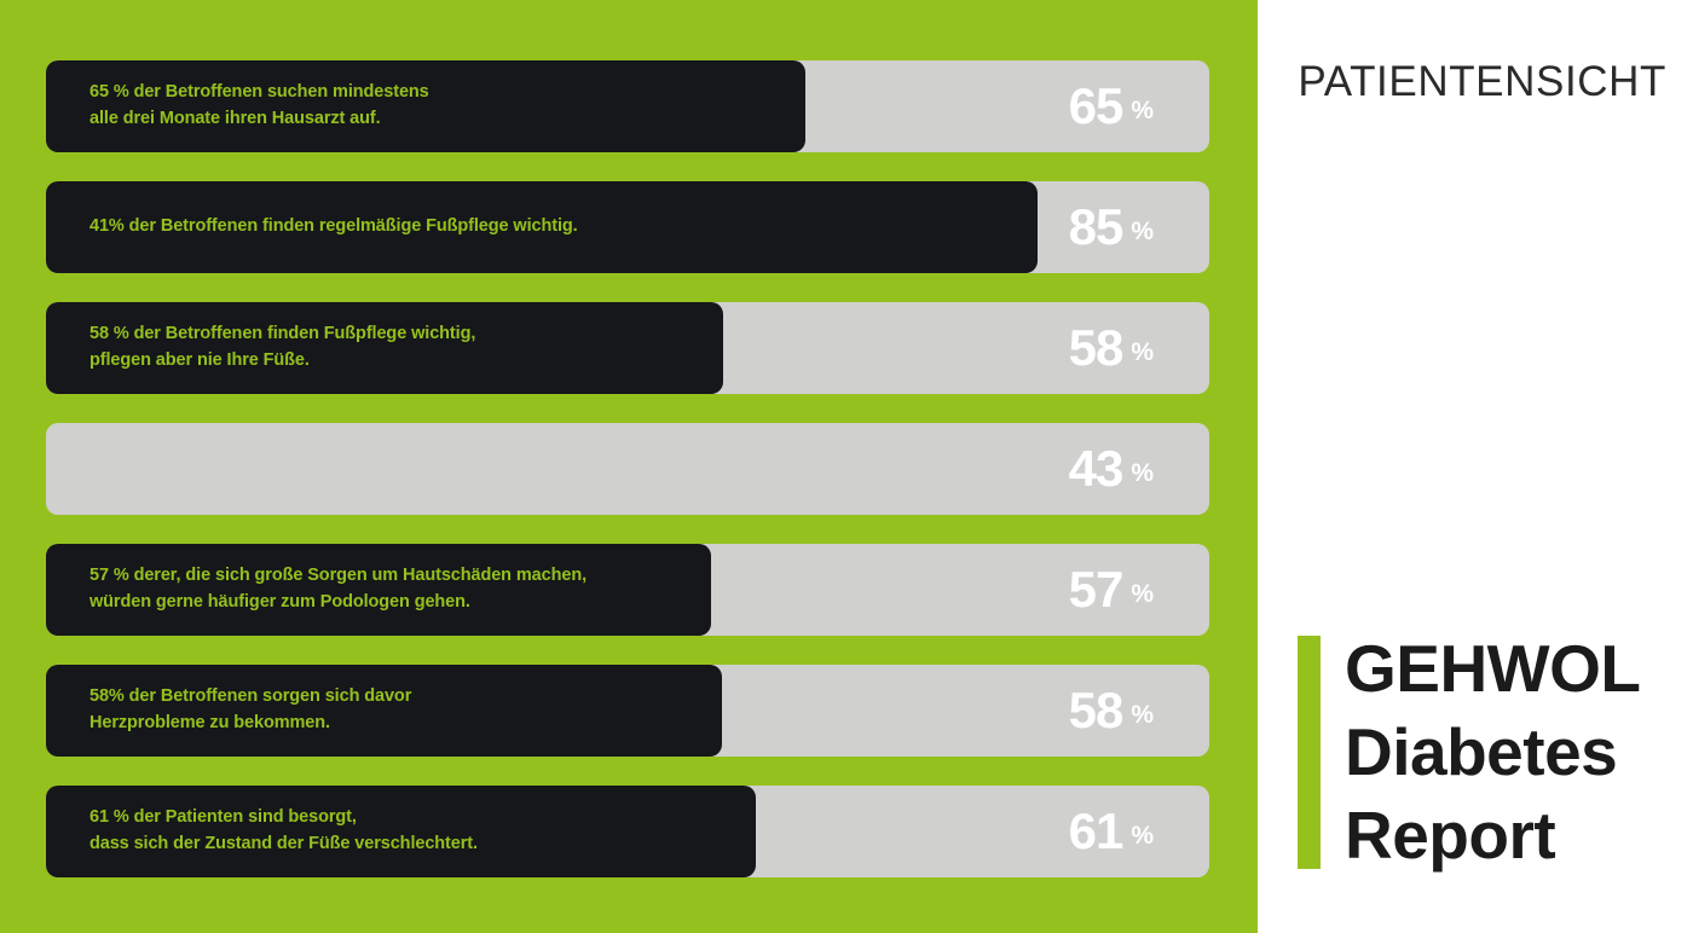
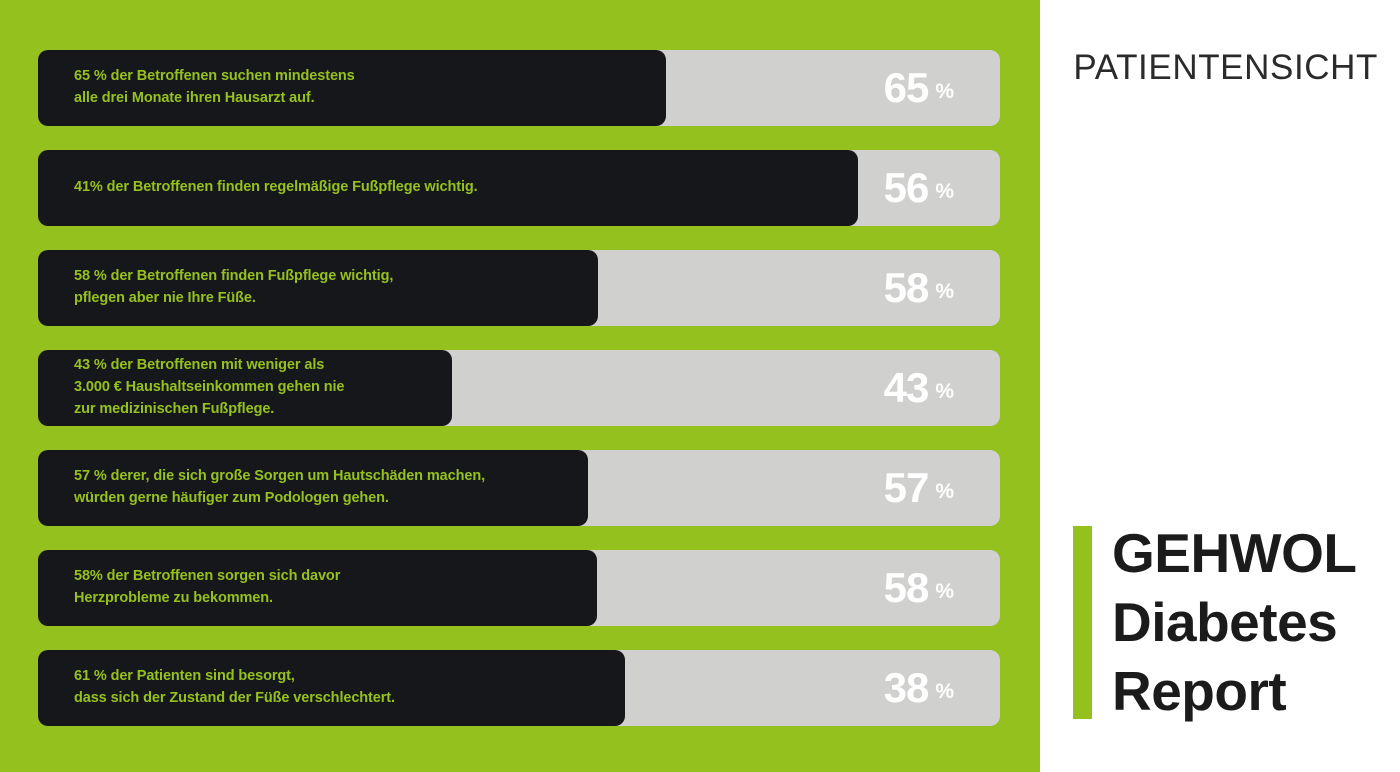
  65 % der Betroffenen suchen mindestens
  alle drei Monate ihren Hausarzt auf.
  65
  %
  41% der Betroffenen finden regelmäßige Fußpflege wichtig.
- 85
+ 56
  %
  58 % der Betroffenen finden Fußpflege wichtig,
  pflegen aber nie Ihre Füße.
  58
  %
+ 43 % der Betroffenen mit weniger als
+ 3.000 € Haushaltseinkommen gehen nie
+ zur medizinischen Fußpflege.
  43
  %
  57 % derer, die sich große Sorgen um Hautschäden machen,
  würden gerne häufiger zum Podologen gehen.
  57
  %
  58% der Betroffenen sorgen sich davor
  Herzprobleme zu bekommen.
  58
  %
  61 % der Patienten sind besorgt,
  dass sich der Zustand der Füße verschlechtert.
- 61
+ 38
  %
  PATIENTENSICHT
  GEHWOL
  Diabetes
  Report
